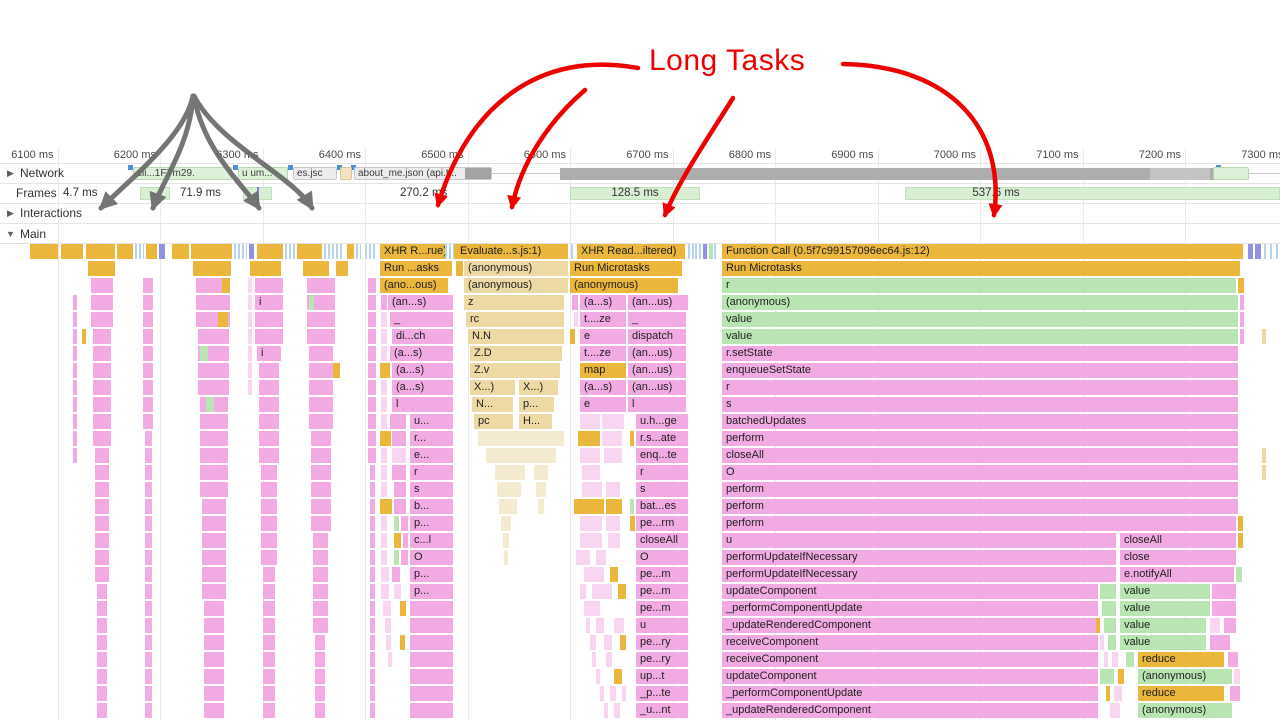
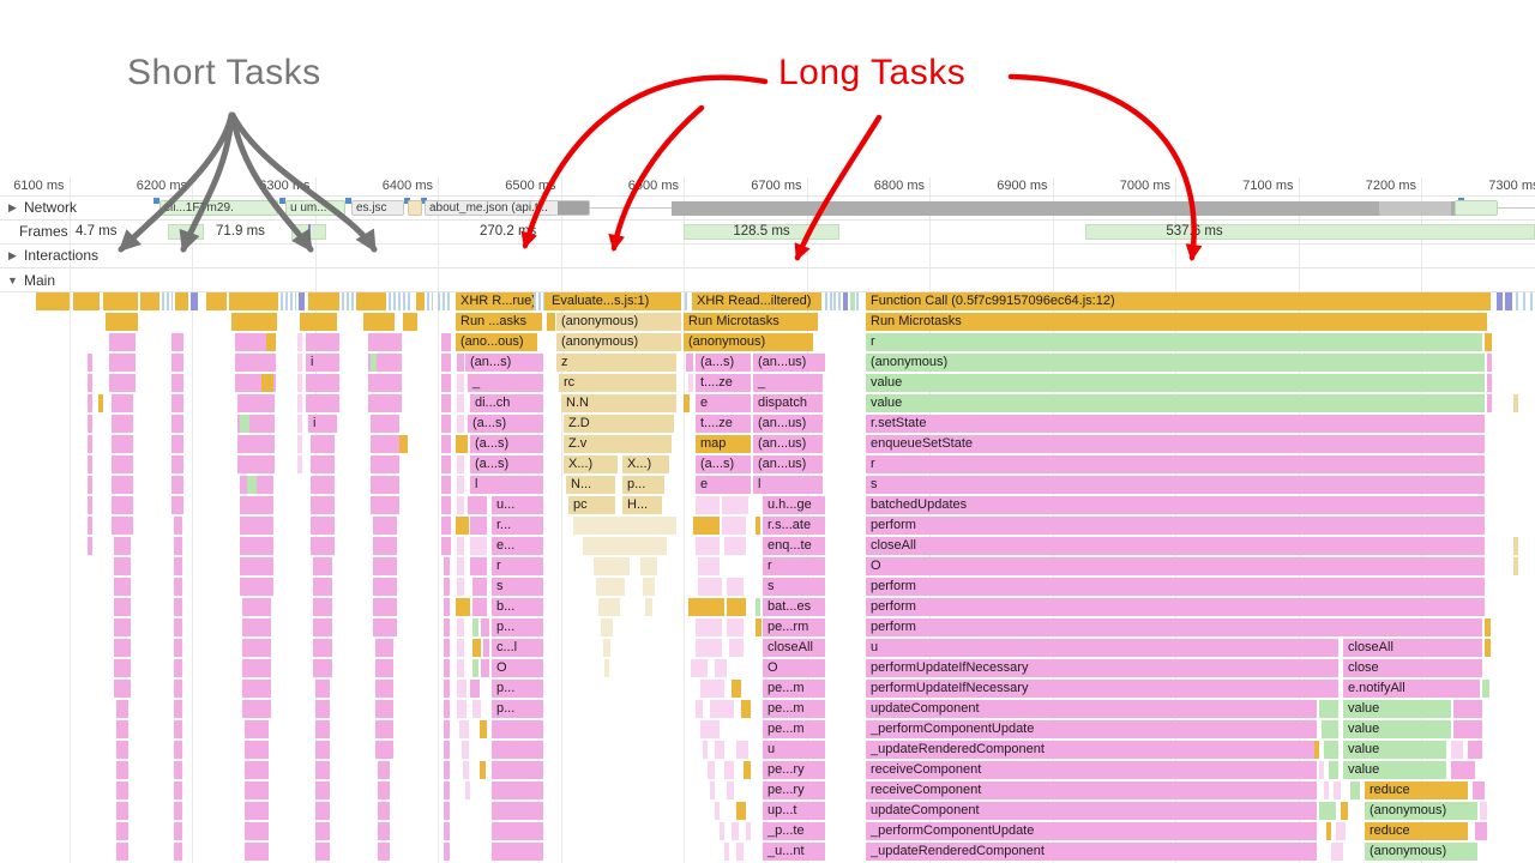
  6100 ms
  6200 m
  6400 ms
  6500 m
  600 ms
  6700 ms
  6800 ms
  6900 ms
  7000 ms
  7100 ms
  7200 ms
  7300 m
  ▶
  Network
  Frames
  ▶
  Interactions
  ▼
  Main
  li...1Fm29.
  u um...
  es.jsc
  about_me.json (api...
  4.7 ms
  71.9 ms
  270.2 ms
  128.5 ms
  537.6 ms
  i
  i
  XHR R...rue
  Run ...asks
  (ano...ous)
  (an...s)
  _
  di...ch
  (a...s)
  (a...s)
  (a...s)
  l
  u...
  r...
  e...
  r
  s
  b...
  p...
  c...l
  O
  p...
  p...
  Evaluate...s.js:1)
  (anonymous)
  (anonymous)
  z
  rc
  N.N
  Z.D
  Z.v
  X...)
  X...)
  N...
  p...
  pc
  H...
  XHR Read...iltered)
  Run Microtasks
  (anonymous)
  (a...s)
  (an...us)
  t....ze
  _
  e
  dispatch
  t....ze
  (an...us)
  map
  (an...us)
  (a...s)
  (an...us)
  e
  l
  u.h...ge
  r.s...ate
  enq...te
  r
  s
  bat...es
  pe...rm
  closeAll
  O
  pe...m
  pe...m
  pe...m
  u
  pe...ry
  pe...ry
  up...t
  _p...te
  _u...nt
  Function Call (0.5f7c99157096ec64.js:12)
  Run Microtasks
  r
  (anonymous)
  value
  value
  r.setState
  enqueueSetState
  r
  s
  batchedUpdates
  perform
  closeAll
  O
  perform
  perform
  perform
  u
  closeAll
  performUpdateIfNecessary
  close
  performUpdateIfNecessary
  e.notifyAll
  updateComponent
  value
  _performComponentUpdate
  value
  _updateRenderedComponent
  value
  receiveComponent
  value
  receiveComponent
  reduce
  updateComponent
  (anonymous)
  _performComponentUpdate
  reduce
  _updateRenderedComponent
  (anonymous)
+ Short Tasks
  Long Tasks
